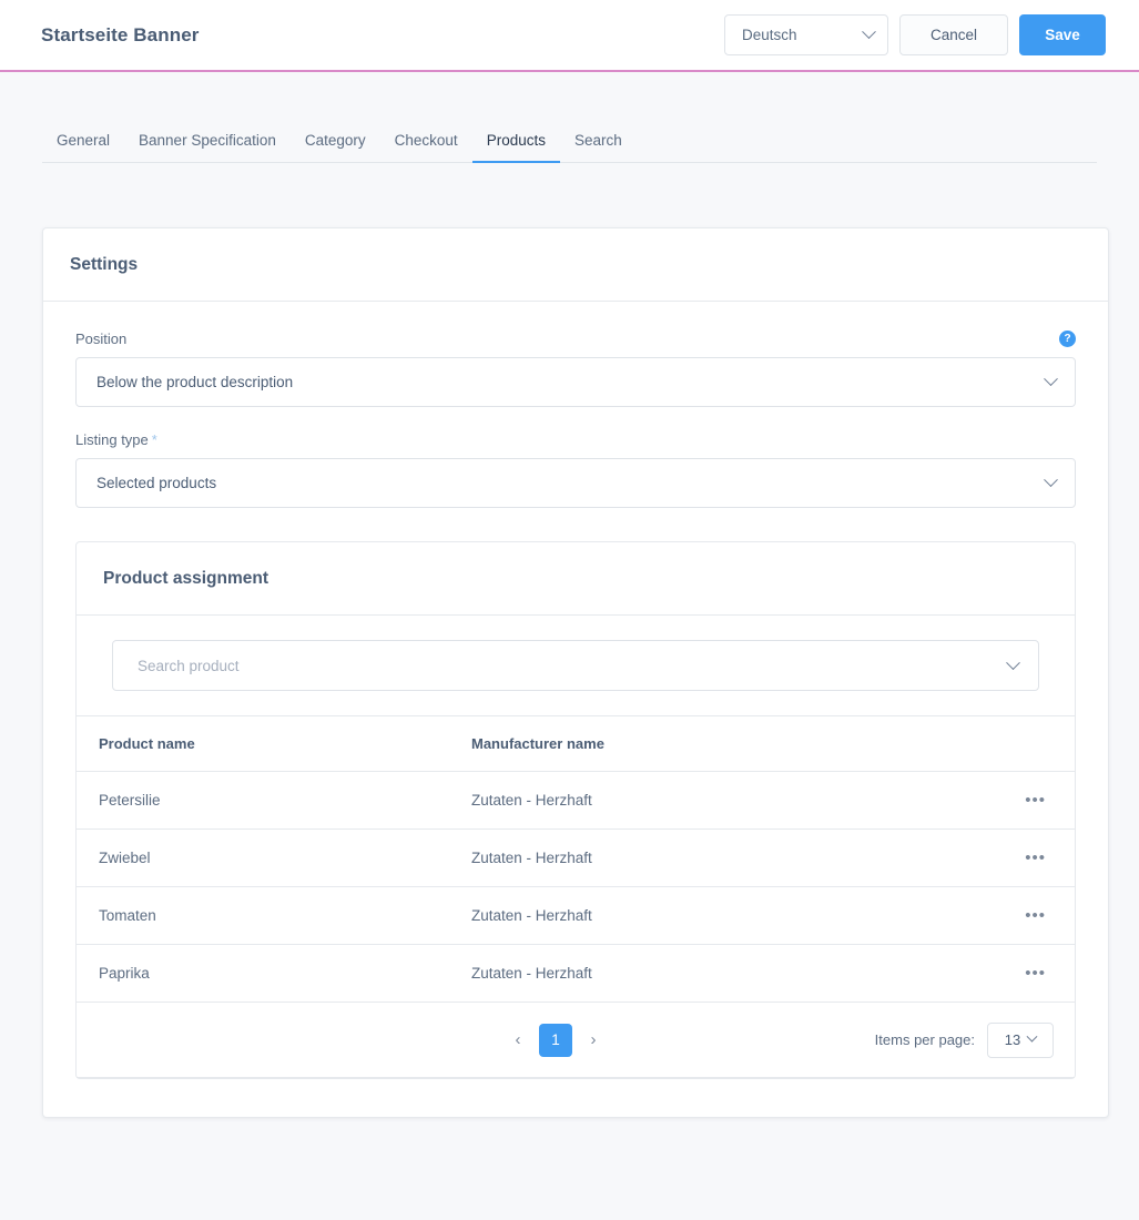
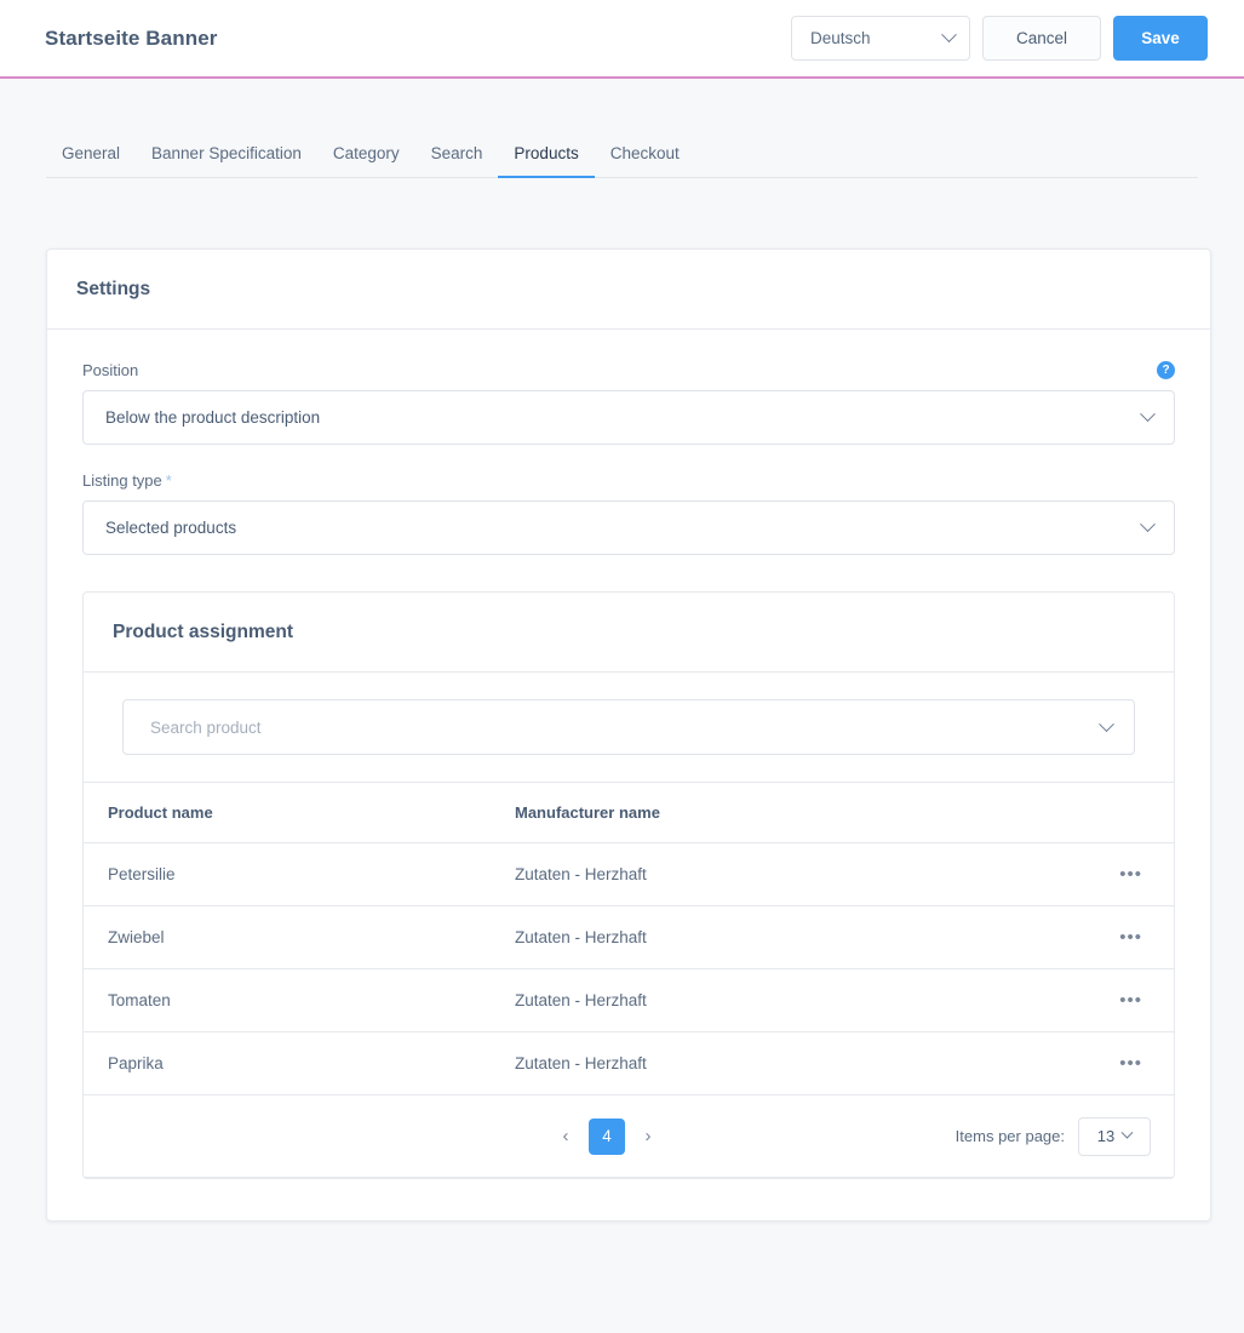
  Startseite Banner
  Deutsch
  Cancel
  Save
  General
  Banner Specification
  Category
- Checkout
+ Search
  Products
- Search
+ Checkout
  Settings
  Position
  ?
  Below the product description
  Listing type
  *
  Selected products
  Product assignment
  Search product
  Product name	Manufacturer name
  Petersilie	Zutaten - Herzhaft	•••
  Zwiebel	Zutaten - Herzhaft	•••
  Tomaten	Zutaten - Herzhaft	•••
  Paprika	Zutaten - Herzhaft	•••
  ‹
- 1
+ 4
  ›
  Items per page:
  13
